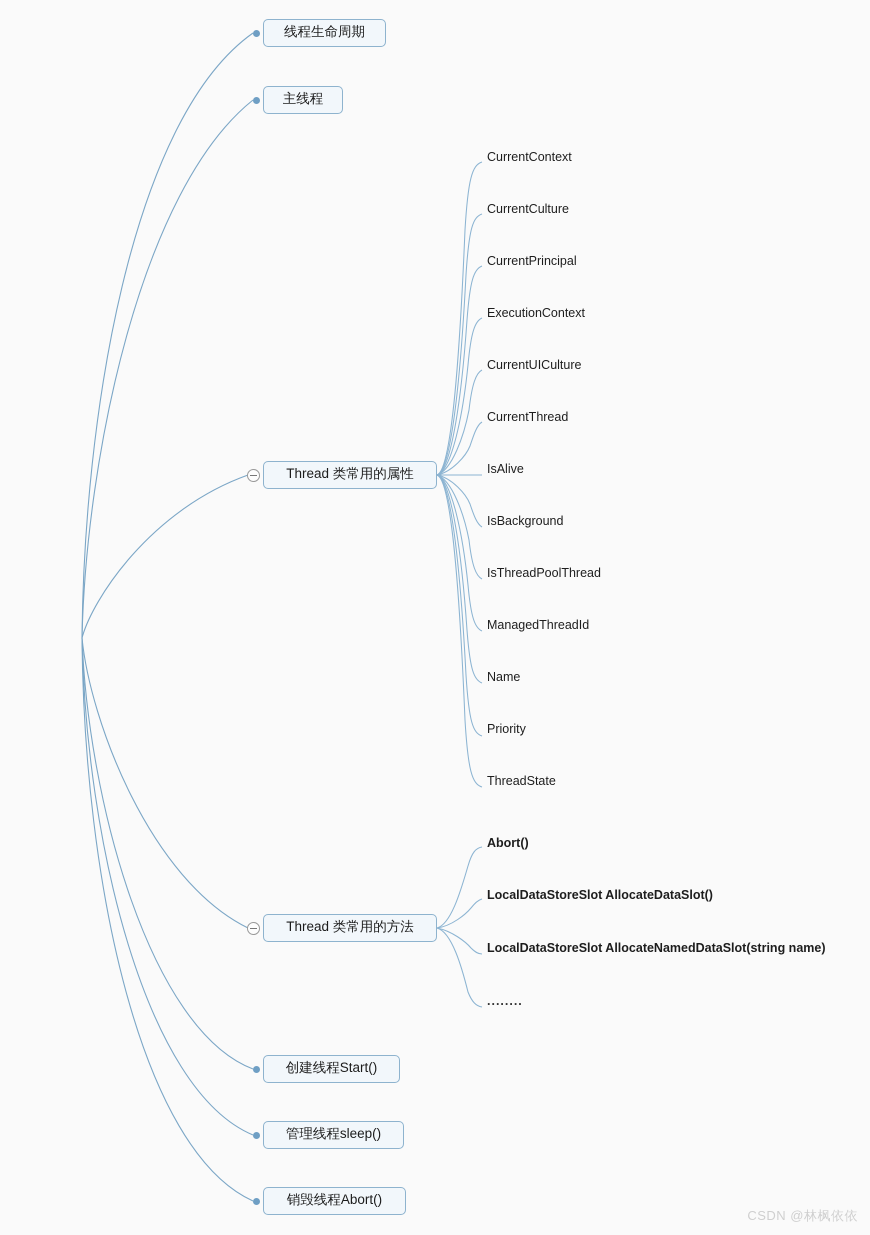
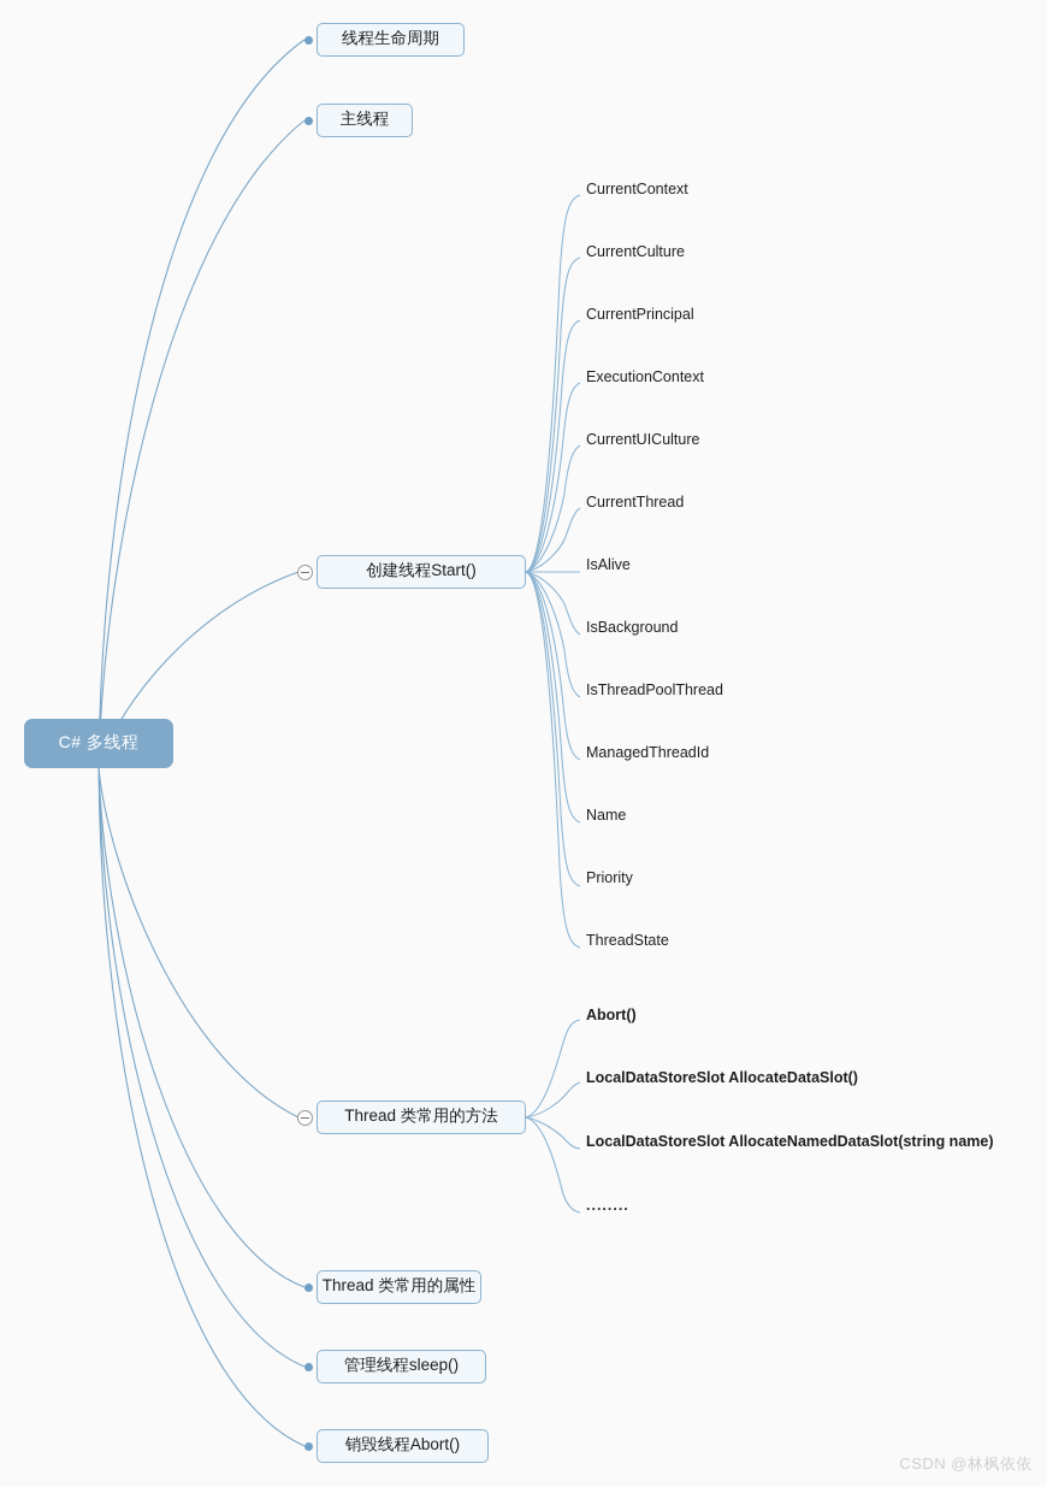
+ C# 多线程
  线程生命周期
  主线程
- Thread 类常用的属性
+ 创建线程Start()
  CurrentContext
  CurrentCulture
  CurrentPrincipal
  ExecutionContext
  CurrentUICulture
  CurrentThread
  IsAlive
  IsBackground
  IsThreadPoolThread
  ManagedThreadId
  Name
  Priority
  ThreadState
  Thread 类常用的方法
  Abort()
  LocalDataStoreSlot AllocateDataSlot()
  LocalDataStoreSlot AllocateNamedDataSlot(string name)
  ........
- 创建线程Start()
+ Thread 类常用的属性
  管理线程sleep()
  销毁线程Abort()
  CSDN @林枫依依
